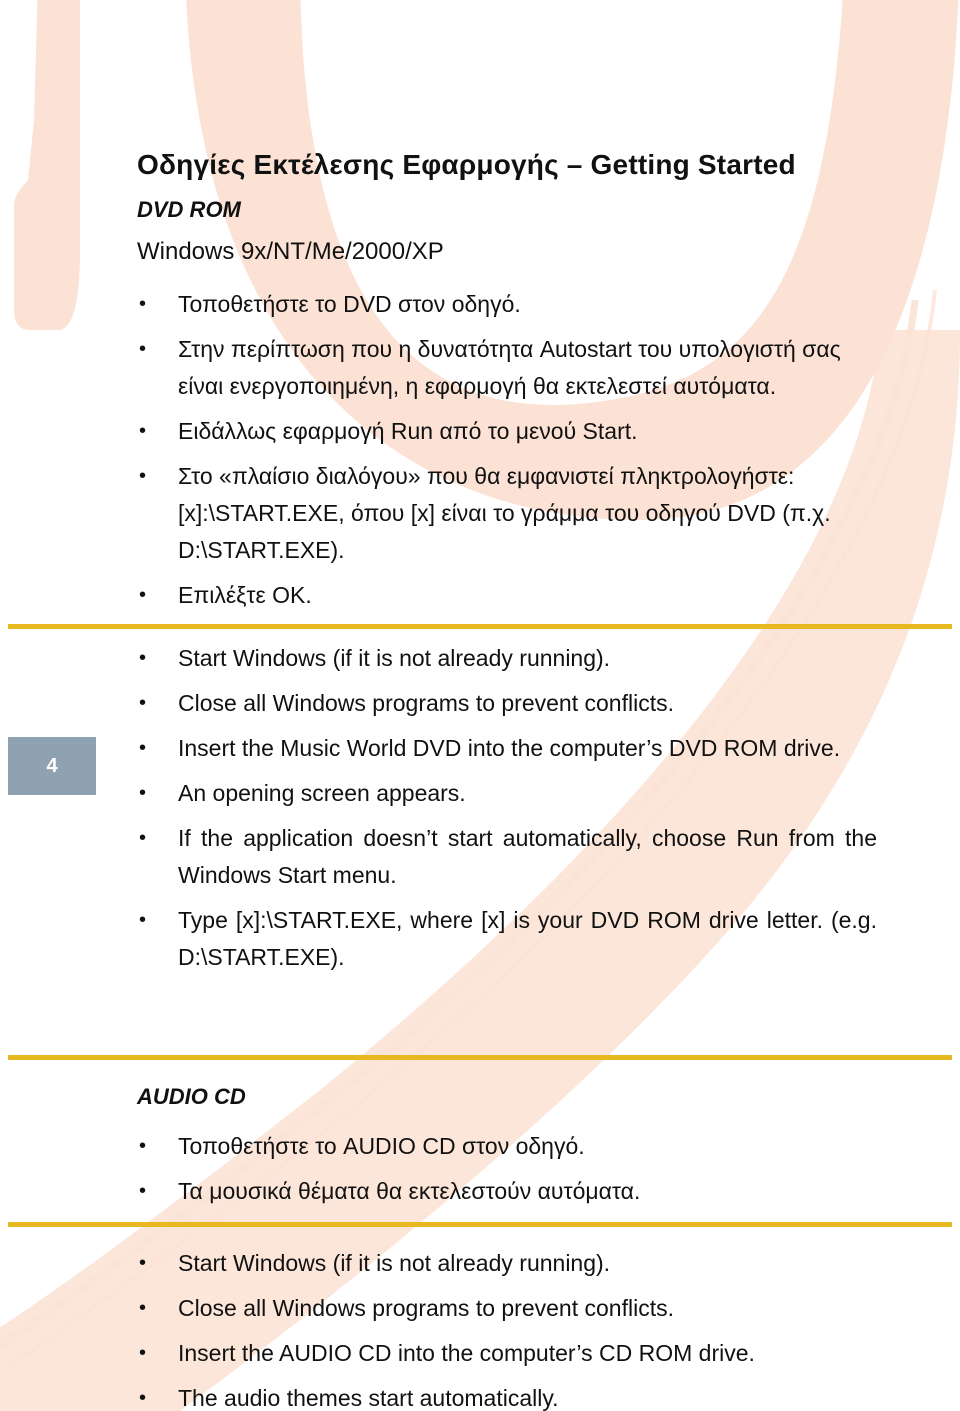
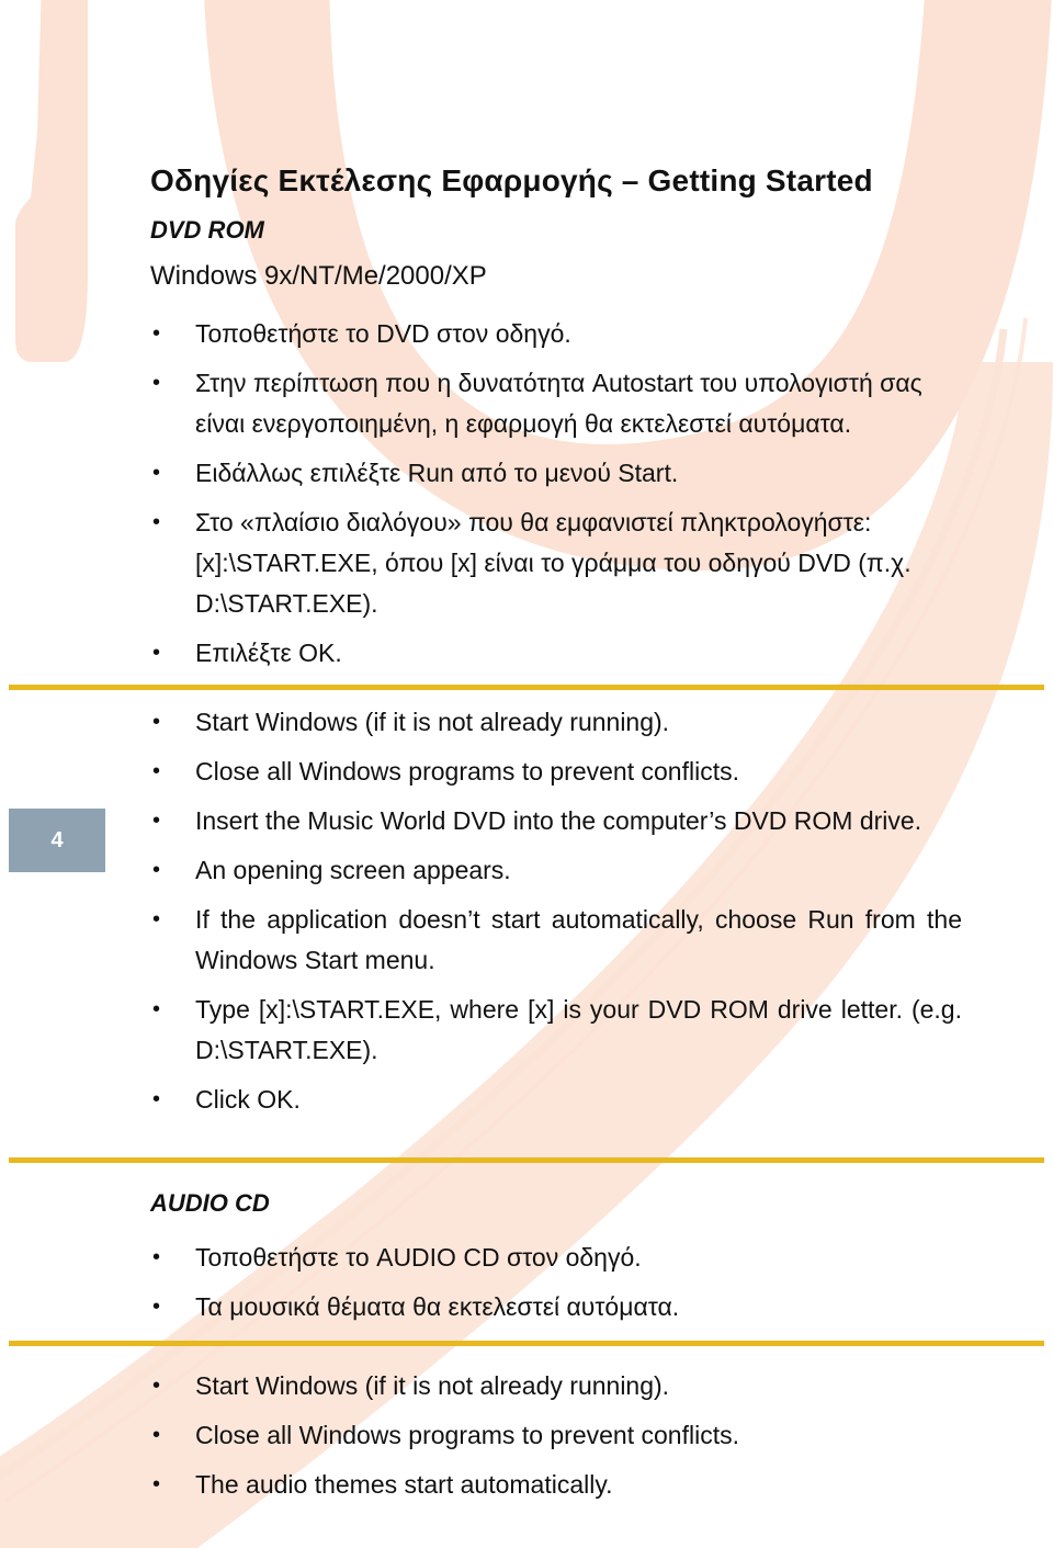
  4
  Οδηγίες Εκτέλεσης Εφαρμογής – Getting Started
  DVD ROM
  Windows 9x/NT/Me/2000/XP
  Τοποθετήστε το DVD στον οδηγό.
  Στην περίπτωση που η δυνατότητα Autostart του υπολογιστή σας είναι ενεργοποιημένη, η εφαρμογή θα εκτελεστεί αυτόματα.
- Ειδάλλως εφαρμογή Run από το μενού Start.
+ Ειδάλλως επιλέξτε Run από το μενού Start.
  Στο «πλαίσιο διαλόγου» που θα εμφανιστεί πληκτρολογήστε: [x]:\START.EXE, όπου [x] είναι το γράμμα του οδηγού DVD (π.χ. D:\START.EXE).
  Επιλέξτε OK.
  Start Windows (if it is not already running).
  Close all Windows programs to prevent conflicts.
  Insert the Music World DVD into the computer’s DVD ROM drive.
  An opening screen appears.
  If the application doesn’t start automatically, choose Run from the Windows Start menu.
  Type [x]:\START.EXE, where [x] is your DVD ROM drive letter. (e.g. D:\START.EXE).
+ Click OK.
  AUDIO CD
  Τοποθετήστε το AUDIO CD στον οδηγό.
- Τα μουσικά θέματα θα εκτελεστούν αυτόματα.
+ Τα μουσικά θέματα θα εκτελεστεί αυτόματα.
  Start Windows (if it is not already running).
  Close all Windows programs to prevent conflicts.
- Insert the AUDIO CD into the computer’s CD ROM drive.
  The audio themes start automatically.
